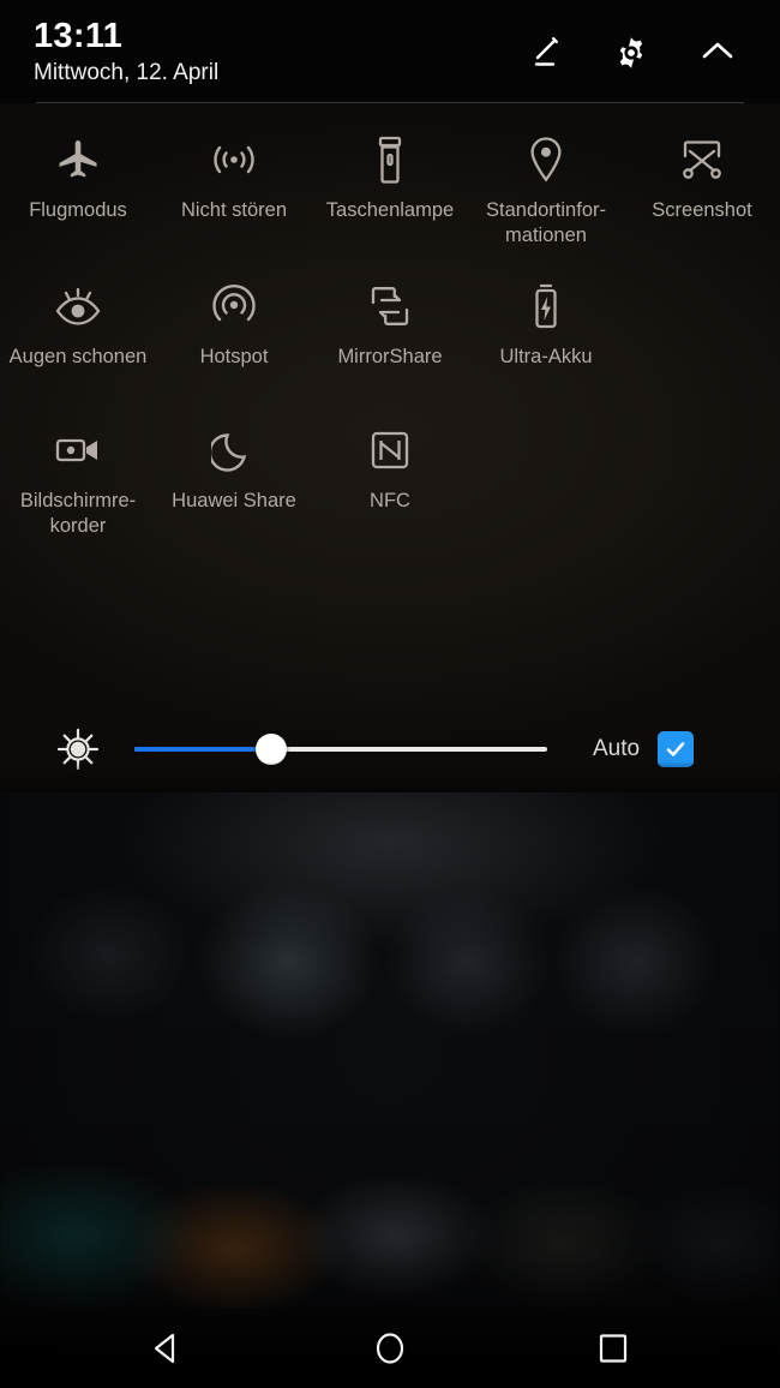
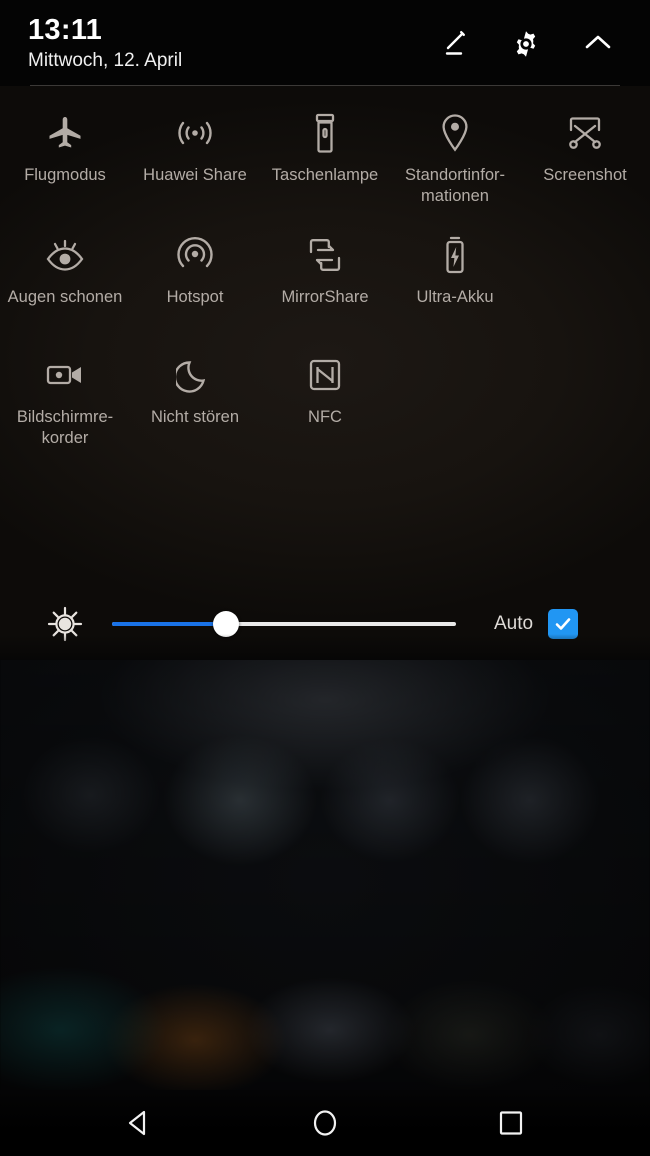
  13:11
  Mittwoch, 12. April
  Flugmodus
- Nicht stören
+ Huawei Share
  Taschenlampe
  Standortinfor-mationen
  Screenshot
  Augen schonen
  Hotspot
  MirrorShare
  Ultra-Akku
  Bildschirmre-korder
- Huawei Share
+ Nicht stören
  NFC
  Auto
